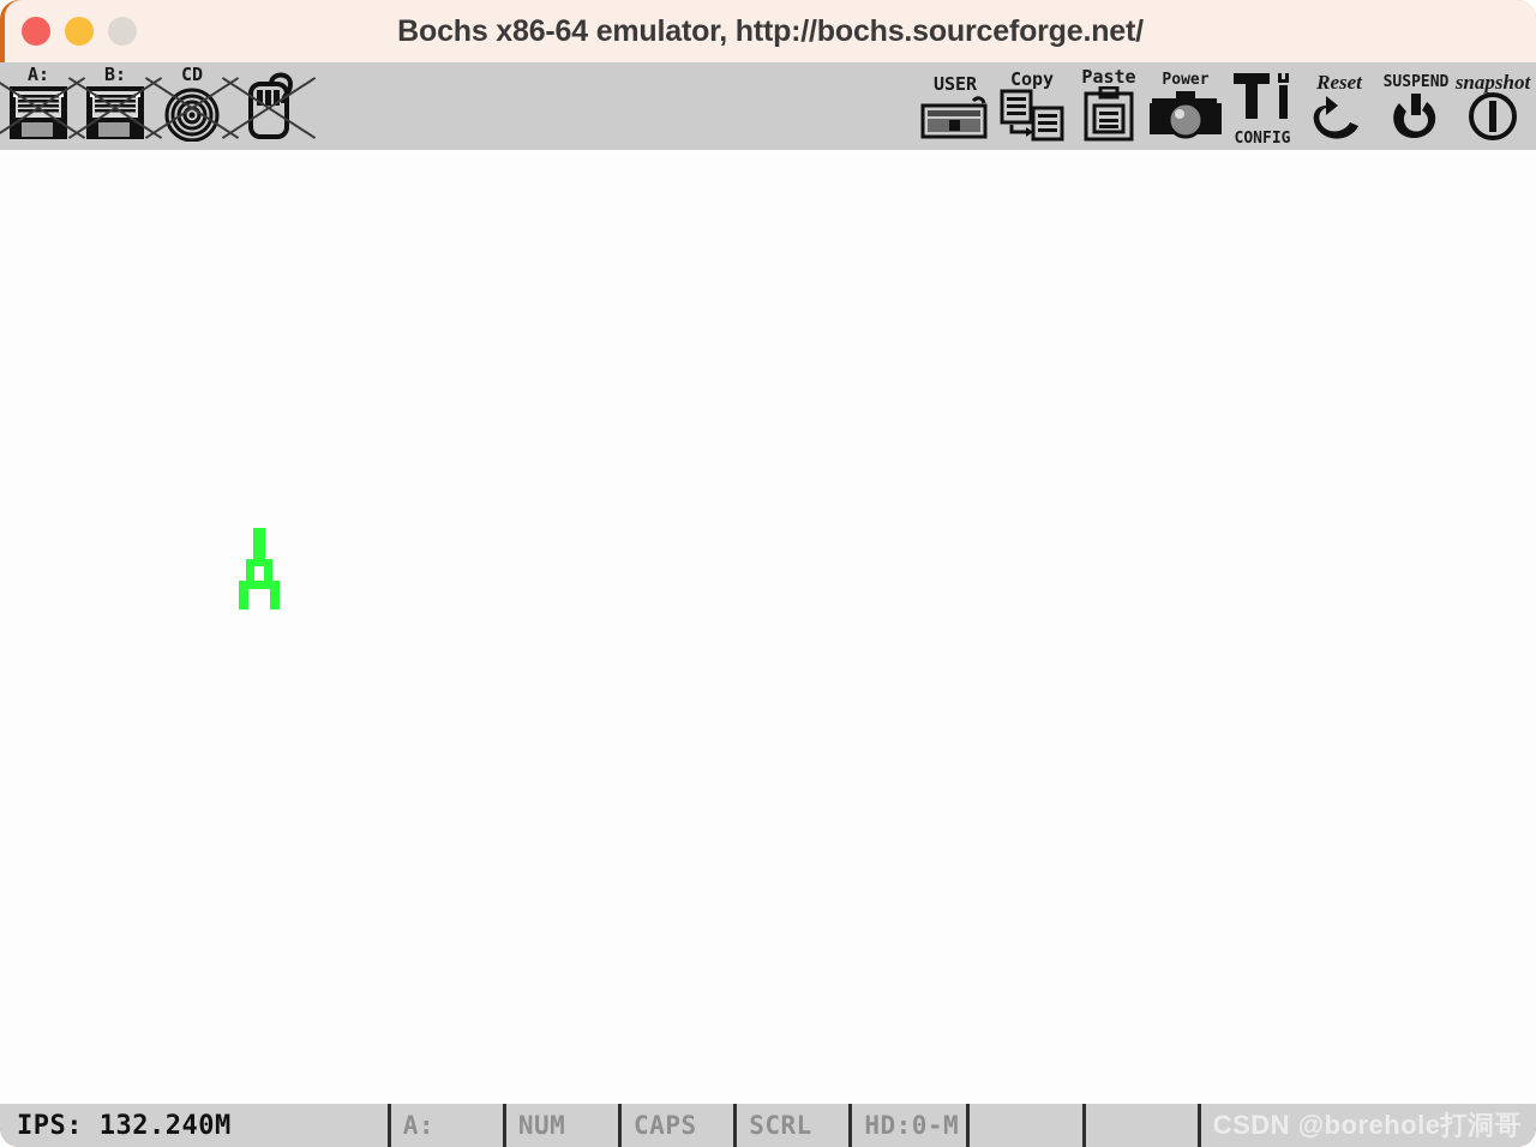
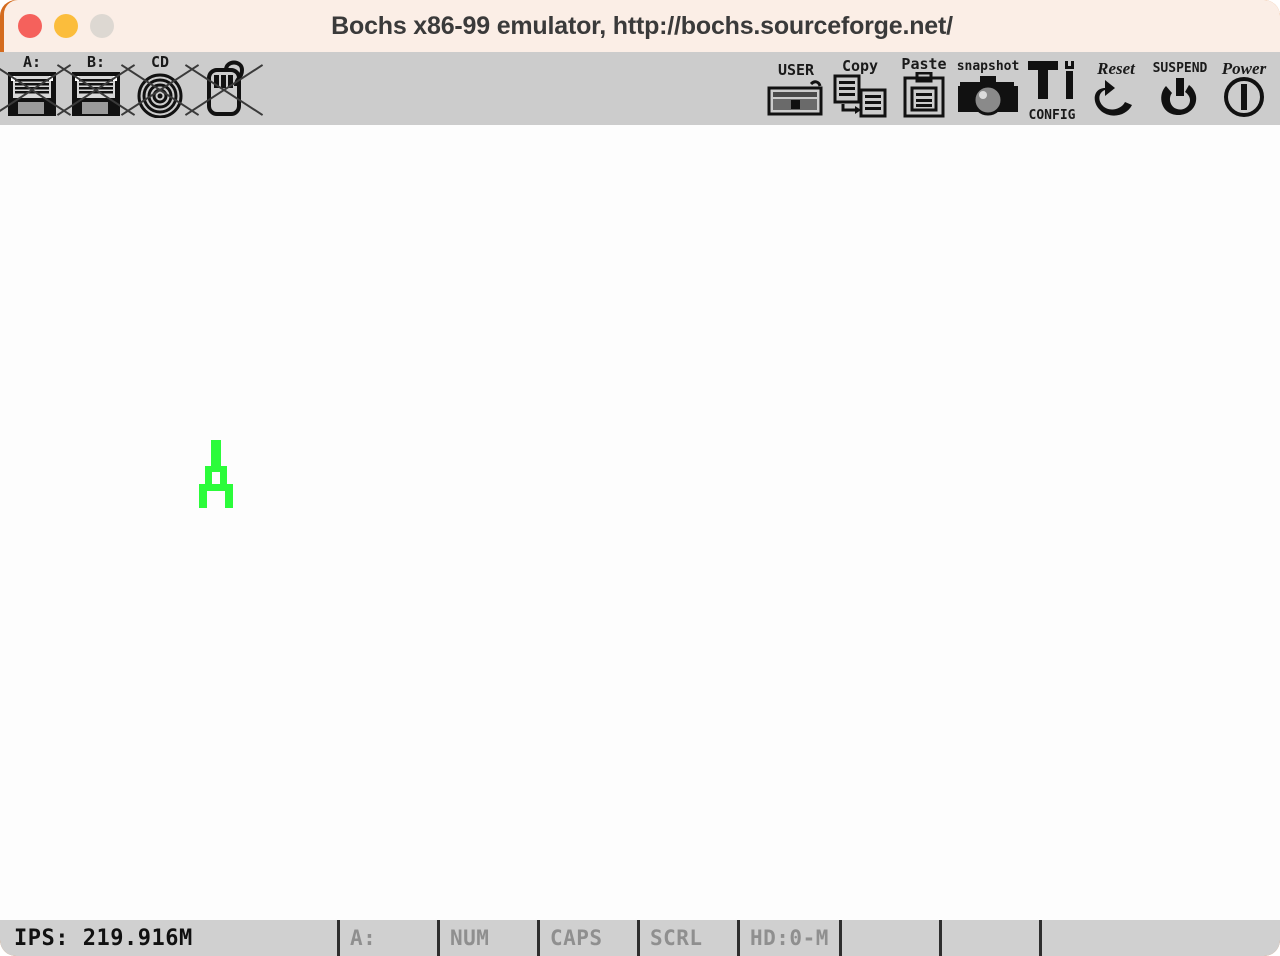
- Bochs x86-64 emulator, http://bochs.sourceforge.net/
+ Bochs x86-99 emulator, http://bochs.sourceforge.net/
  A:
  B:
  CD
  USER
  Copy
  Paste
- Power
+ snapshot
  CONFIG
  Reset
  SUSPEND
- snapshot
+ Power
- IPS: 132.240M
+ IPS: 219.916M
  A:
  NUM
  CAPS
  SCRL
  HD:0-M
- CSDN @borehole打洞哥
